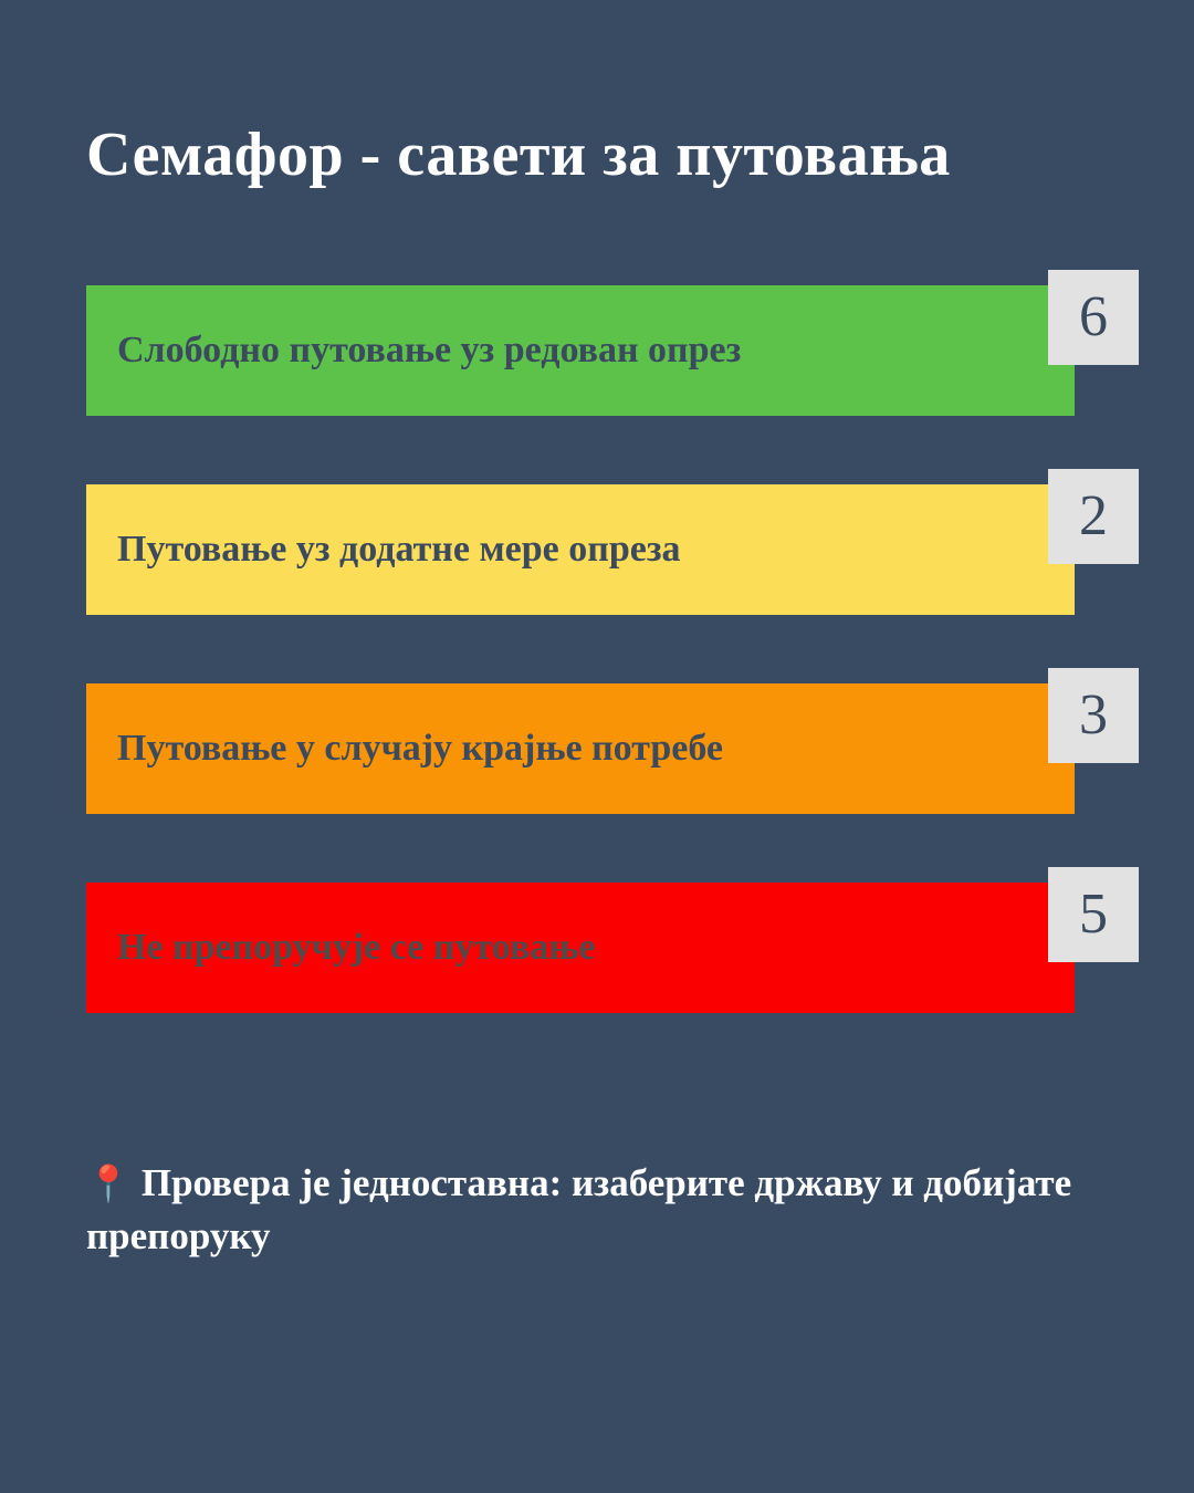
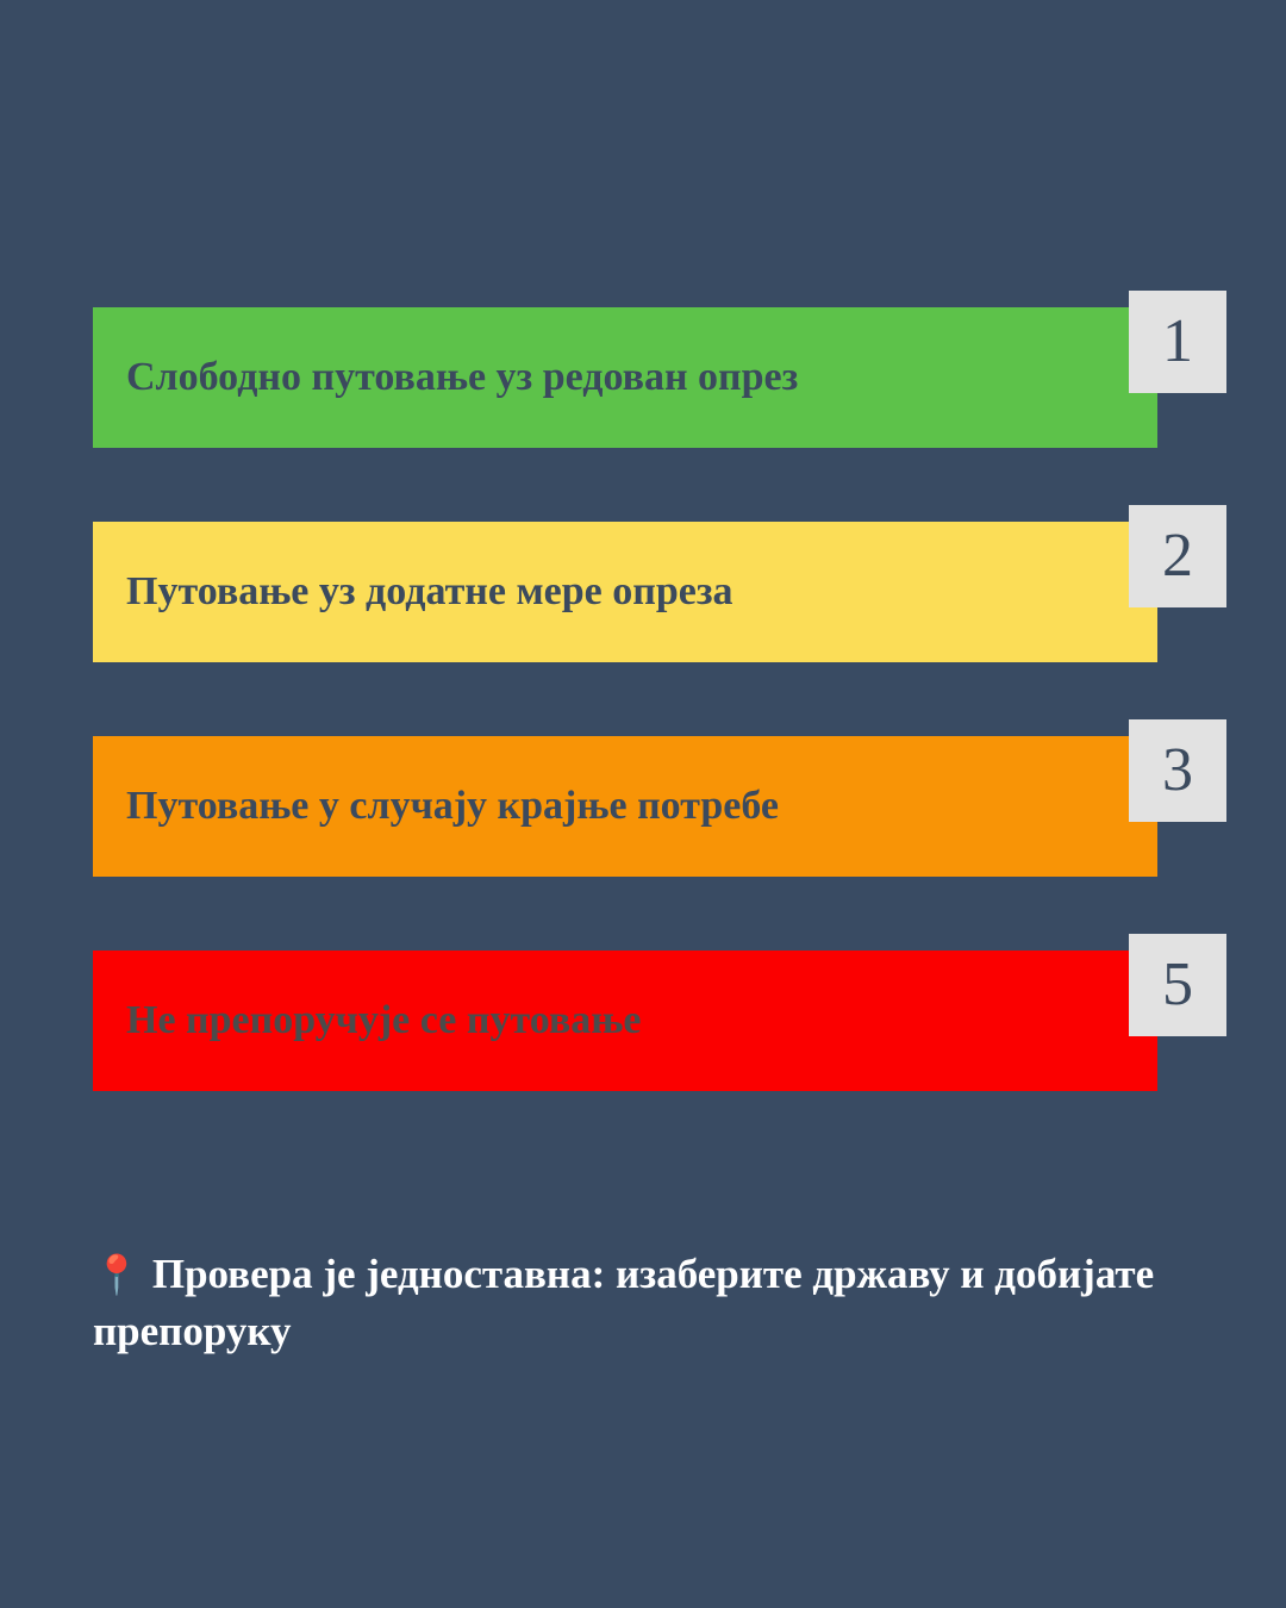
- Семафор - савети за путовања
  Слободно путовање уз редован опрез
- 6
+ 1
  Путовање уз додатне мере опреза
  2
  Путовање у случају крајње потребе
  3
  Не препоручује се путовање
  5
  📍 Провера је једноставна: изаберите државу и добијате препоруку
